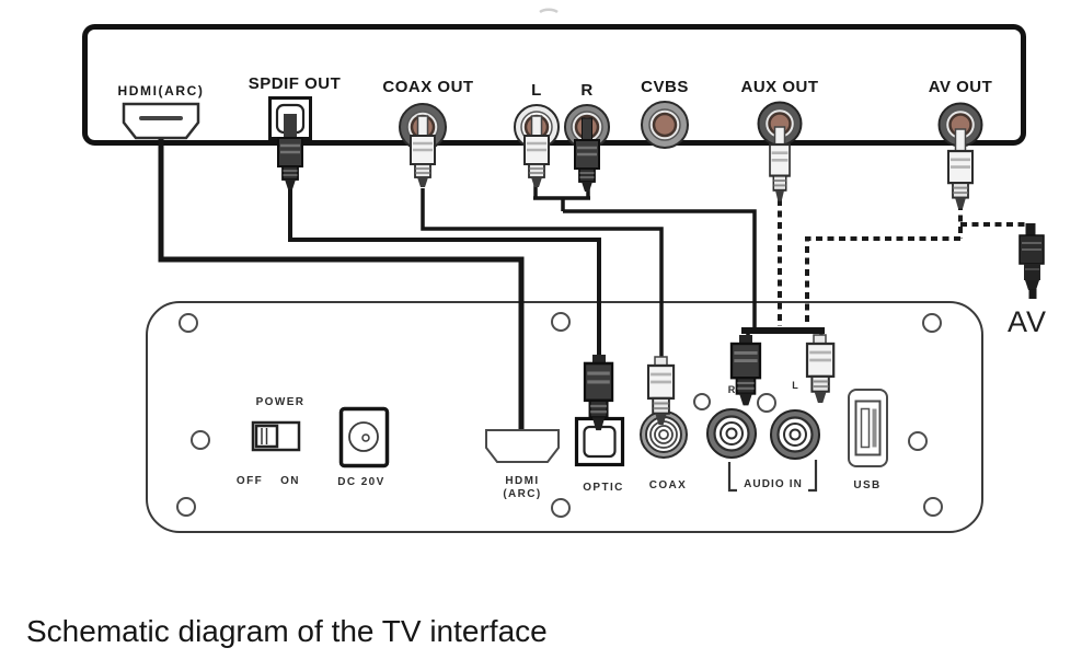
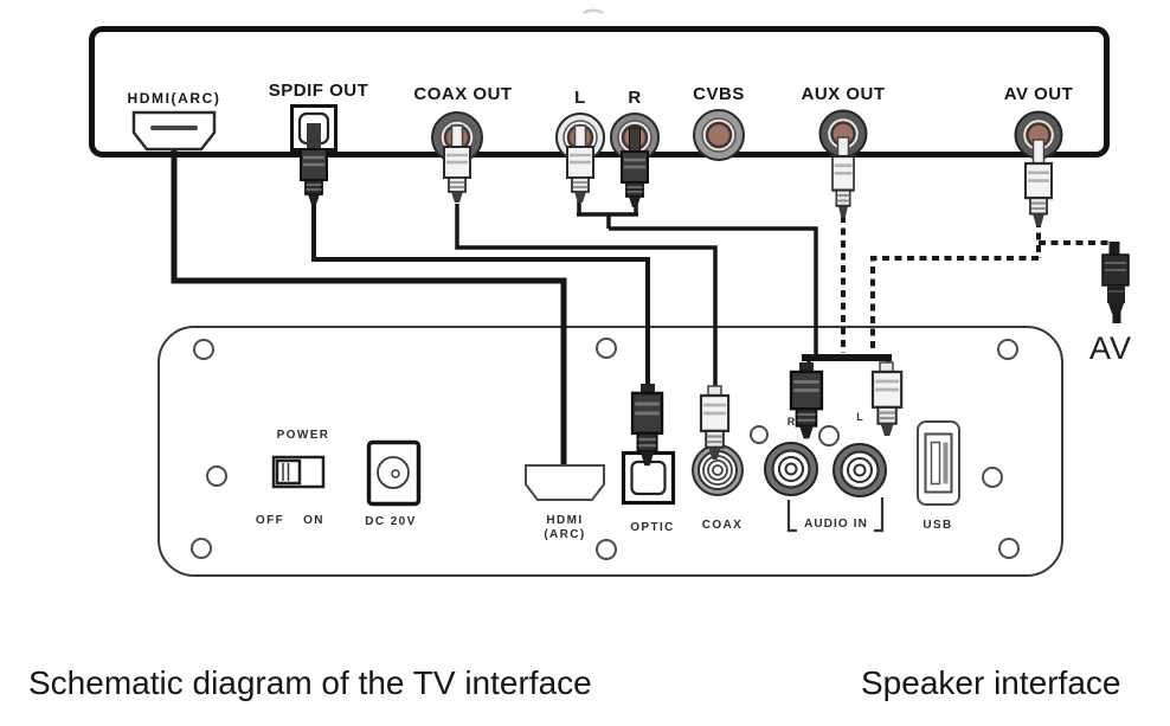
  HDMI(ARC)
  SPDIF OUT
  COAX OUT
  L
  R
  CVBS
  AUX OUT
  AV OUT
  POWER
  OFF
  ON
  DC 20V
  HDMI
  (ARC)
  OPTIC
  COAX
  R
  L
  AUDIO IN
  USB
  AV
  Schematic diagram of the TV interface
+ Speaker interface
